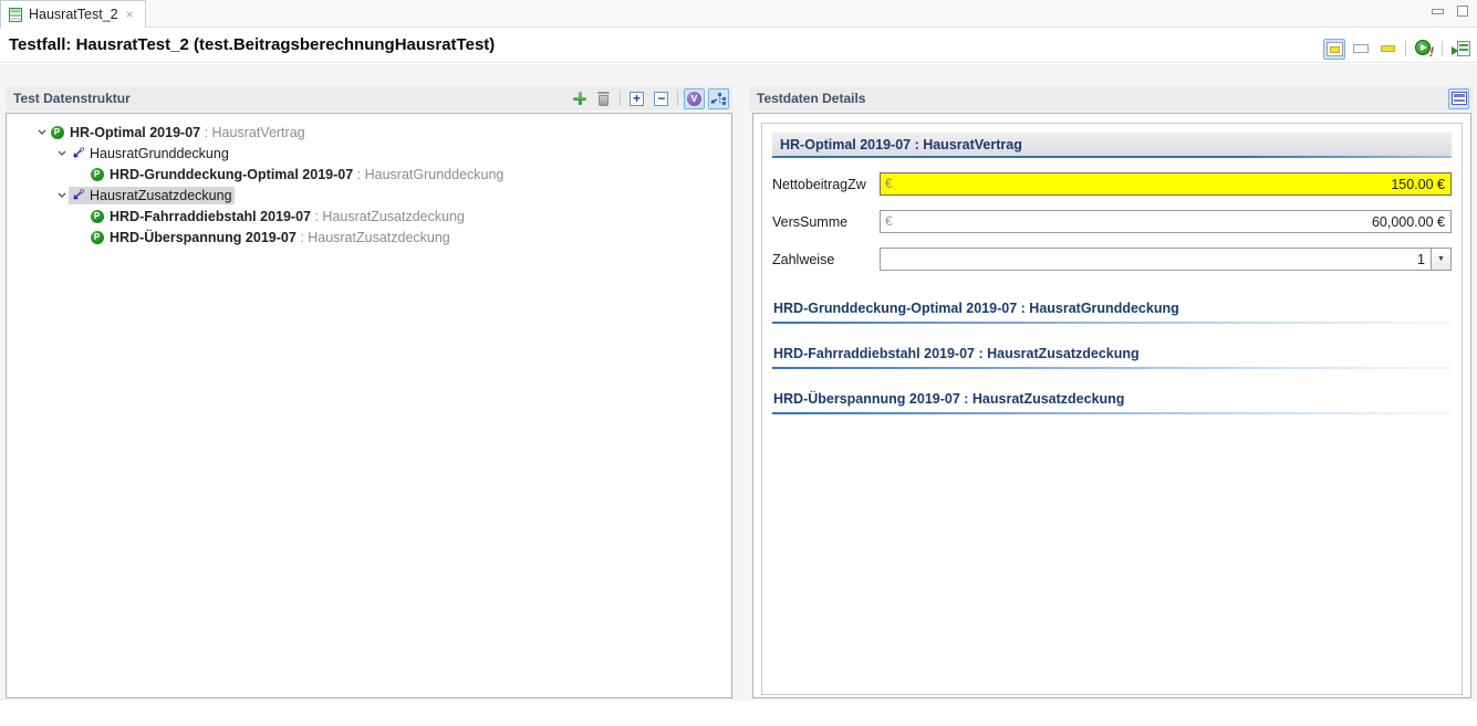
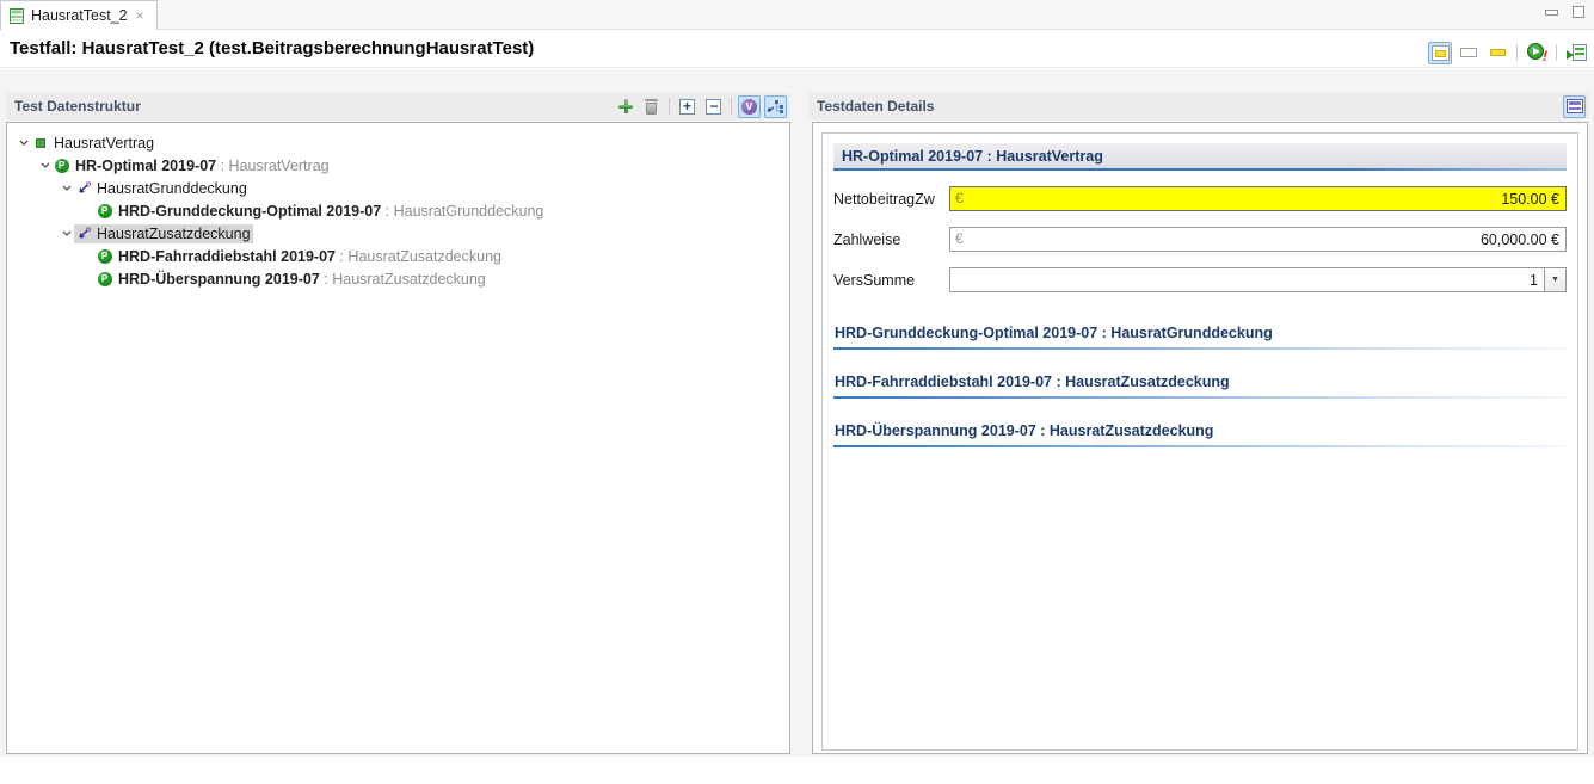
  HausratTest_2
  ×
  Testfall: HausratTest_2 (test.BeitragsberechnungHausratTest)
  !
  Test Datenstruktur
  V
+ HausratVertrag
  P
  HR-Optimal 2019-07 : HausratVertrag
  HausratGrunddeckung
  P
  HRD-Grunddeckung-Optimal 2019-07 : HausratGrunddeckung
  HausratZusatzdeckung
  P
  HRD-Fahrraddiebstahl 2019-07 : HausratZusatzdeckung
  P
  HRD-Überspannung 2019-07 : HausratZusatzdeckung
  Testdaten Details
  HR-Optimal 2019-07 : HausratVertrag
  NettobeitragZw
  150.00 €
  €
- VersSumme
+ Zahlweise
  60,000.00 €
  €
- Zahlweise
+ VersSumme
  1
  HRD-Grunddeckung-Optimal 2019-07 : HausratGrunddeckung
  HRD-Fahrraddiebstahl 2019-07 : HausratZusatzdeckung
  HRD-Überspannung 2019-07 : HausratZusatzdeckung
